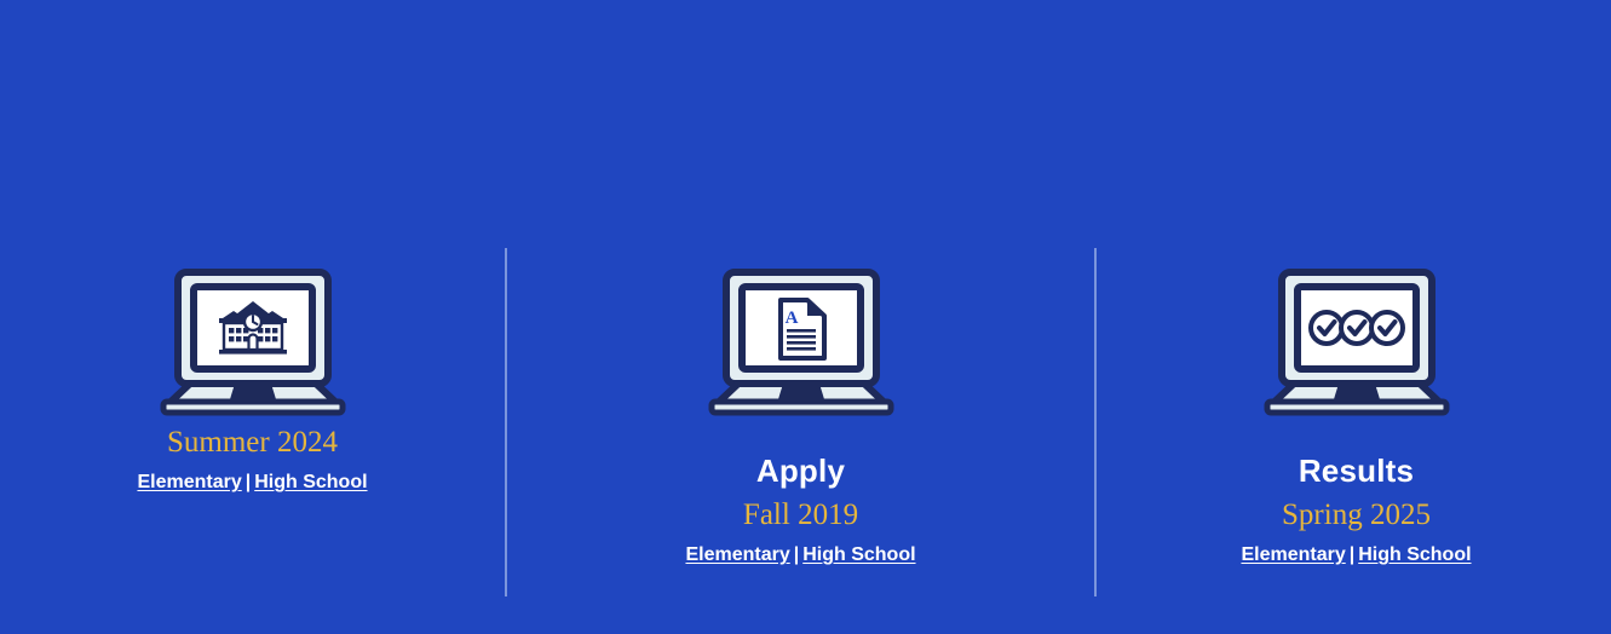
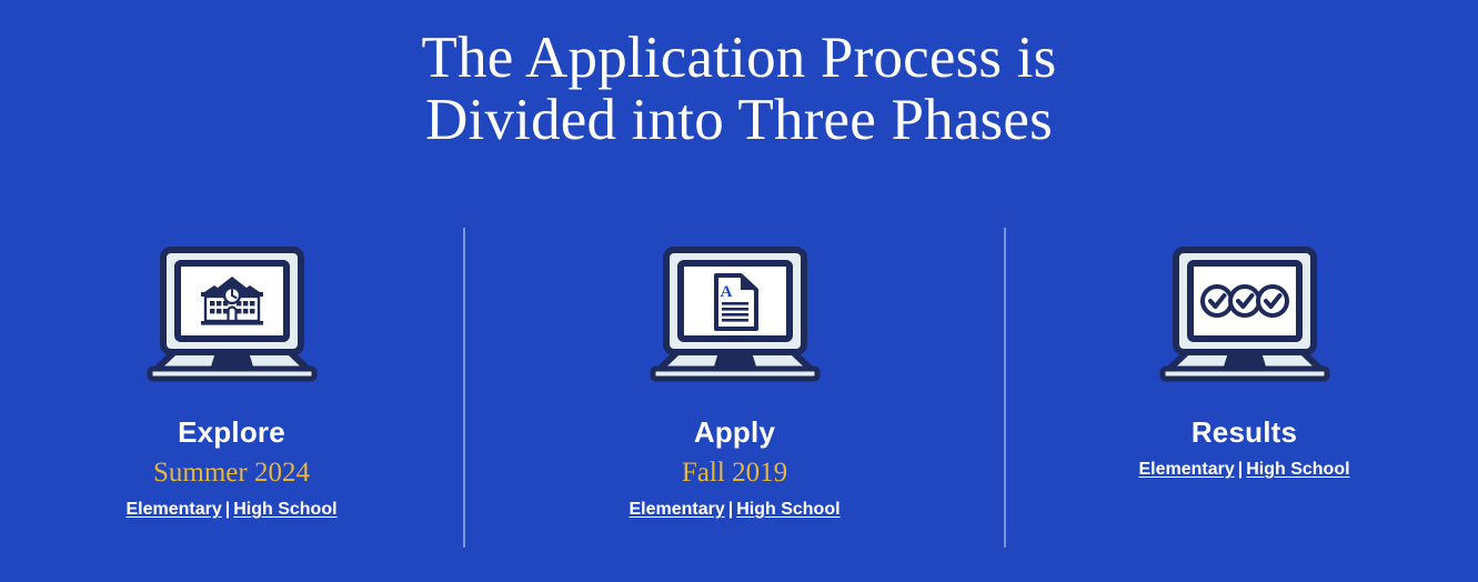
+ The Application Process is
+ Divided into Three Phases
+ Explore
  Summer 2024
  Elementary | High School
  A
  Apply
  Fall 2019
  Elementary | High School
  Results
- Spring 2025
  Elementary | High School
